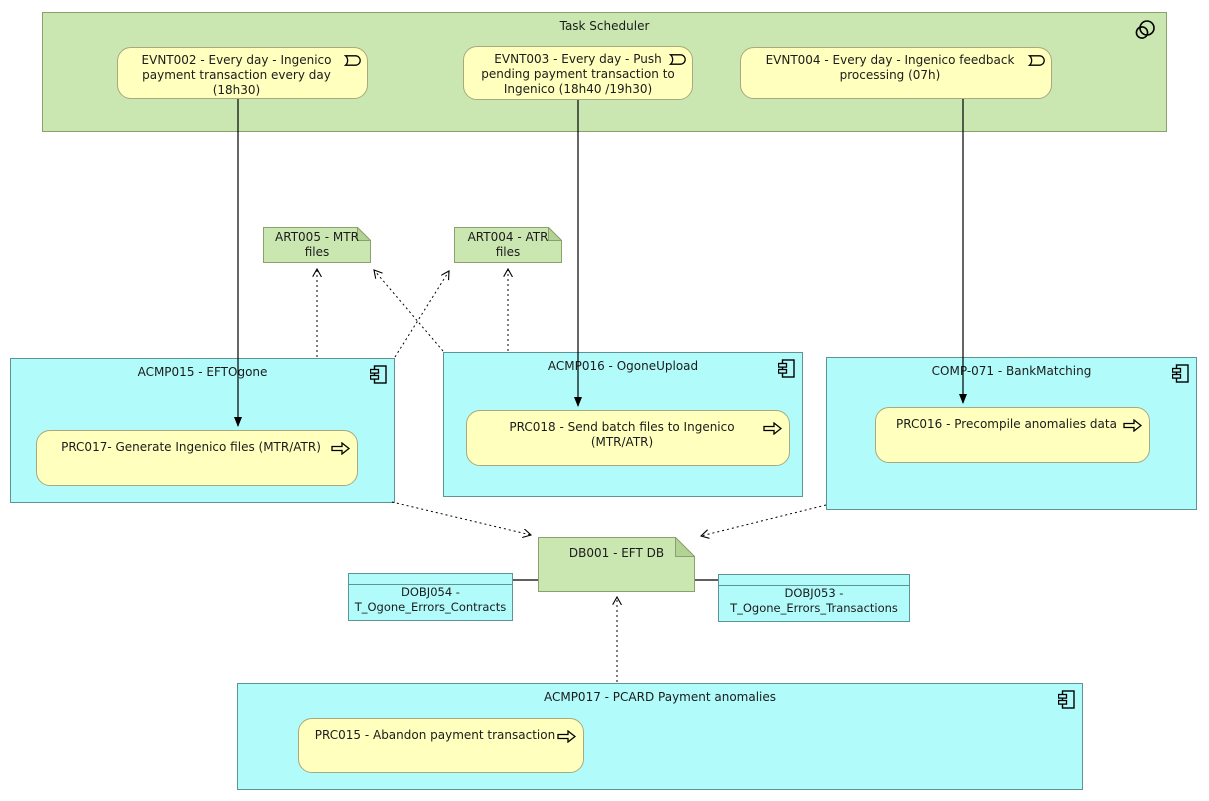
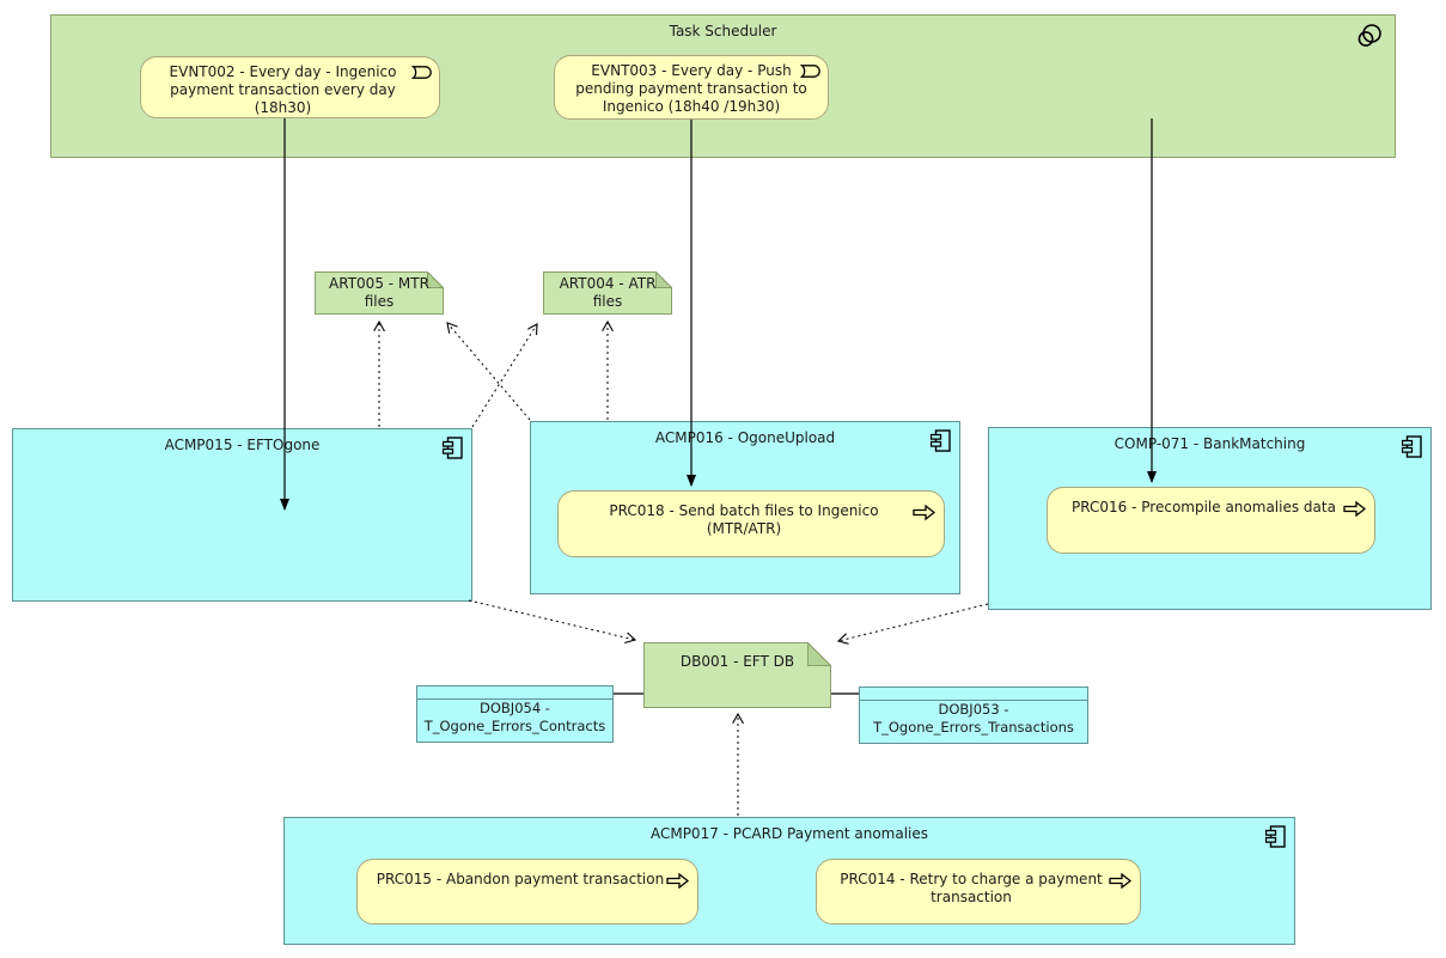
  Task Scheduler
  ACMP015 - EFTOgone
  ACM016 - OgoneUpload
  COM-071 - BankMatching
  ACMP017 - PCARD Payment anomalies
  EVNT002 - Every day - Ingenico payment transaction every day (18h30)
  EVNT003 - Every day - Push pending payment transaction to Ingenico (18h40 /19h30)
- EVNT004 - Every day - Ingenico feedback processing (07h)
  ART005 - MTR files
  ART004 - ATR files
  DB001 - EFT DB
- PRC017- Generate Ingenico files (MTR/ATR)
  PRC018 - Send batch files to Ingenico (MTR/ATR)
  PRC016 - Precompile anomalies data
  PRC015 - Abandon payment transaction
+ PRC014 - Retry to charge a payment transaction
  DOBJ054 - T_Ogone_Errors_Contracts
  DOBJ053 - T_Ogone_Errors_Transactions
